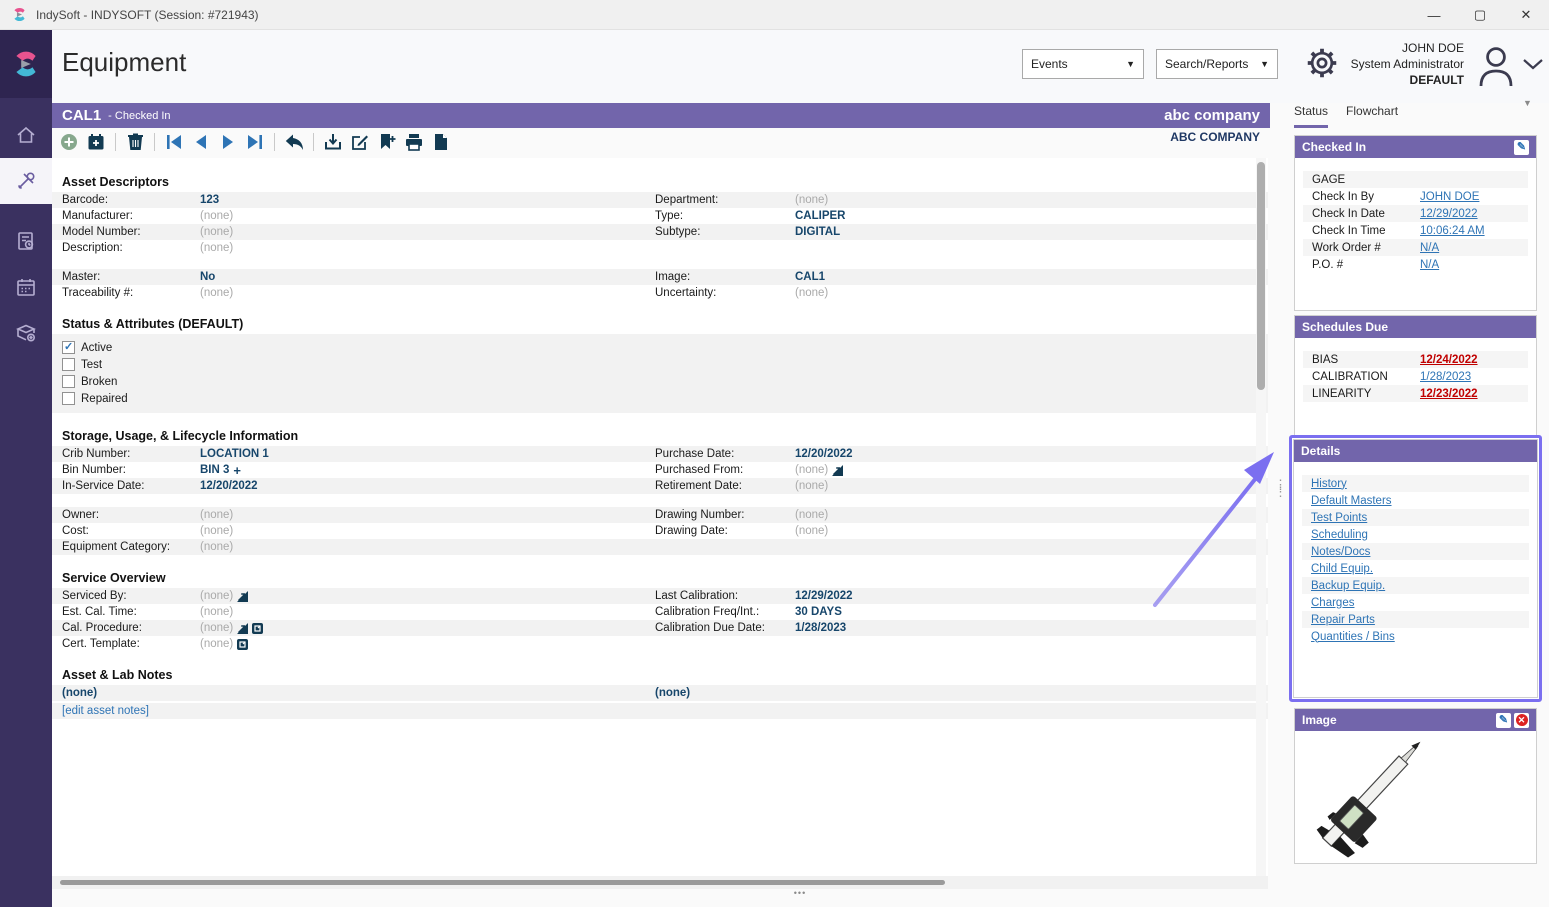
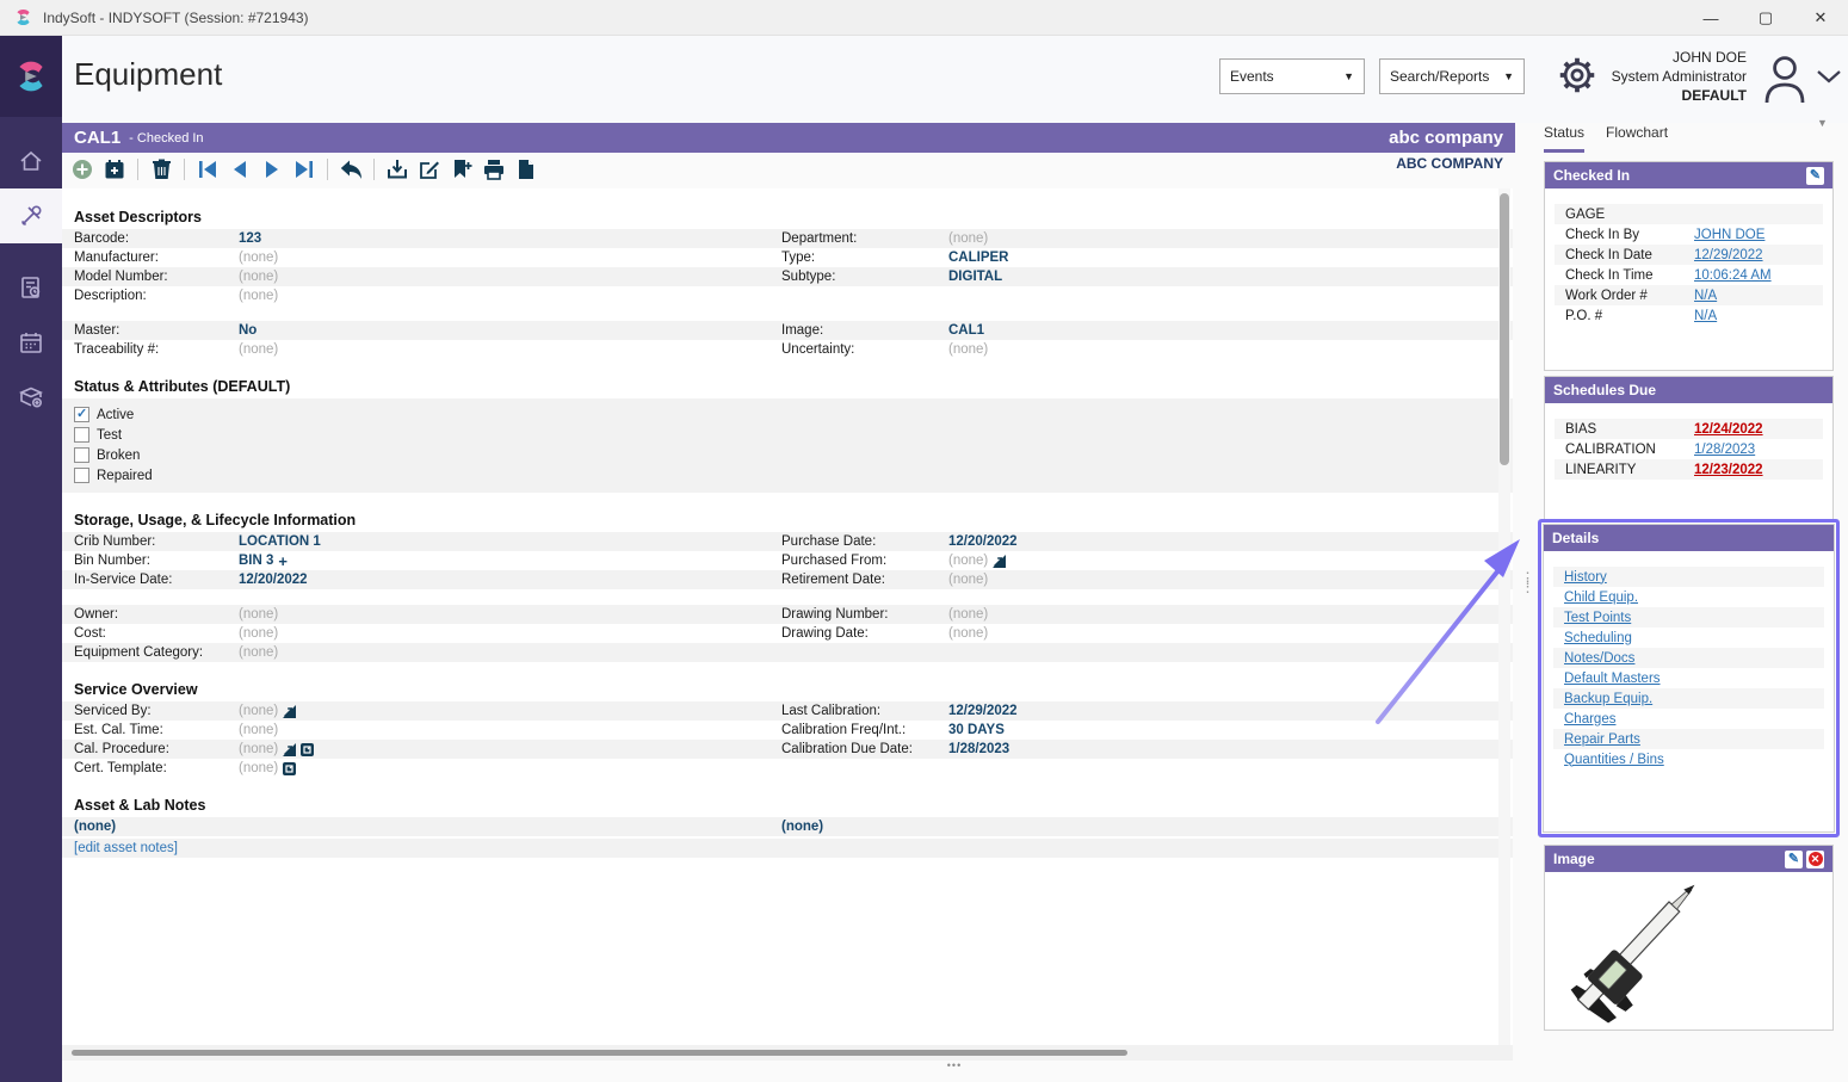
  IndySoft - INDYSOFT (Session: #721943)
  —
  ▢
  ✕
  Equipment
  Events
  ▼
  Search/Reports
  ▼
  JOHN DOE
  System Administrator
  DEFAULT
  CAL1
  - Checked In
  abc company
  ABC COMPANY
  Asset Descriptors
  Barcode:
  123
  Department:
  (none)
  Manufacturer:
  (none)
  Type:
  CALIPER
  Model Number:
  (none)
  Subtype:
  DIGITAL
  Description:
  (none)
  Master:
  No
  Image:
  CAL1
  Traceability #:
  (none)
  Uncertainty:
  (none)
  Status & Attributes (DEFAULT)
  Active
  Test
  Broken
  Repaired
  Storage, Usage, & Lifecycle Information
  Crib Number:
  LOCATION 1
  Purchase Date:
  12/20/2022
  Bin Number:
  BIN 3
  +
  Purchased From:
  (none)
  In-Service Date:
  12/20/2022
  Retirement Date:
  (none)
  Owner:
  (none)
  Drawing Number:
  (none)
  Cost:
  (none)
  Drawing Date:
  (none)
  Equipment Category:
  (none)
  Service Overview
  Serviced By:
  (none)
  Last Calibration:
  12/29/2022
  Est. Cal. Time:
  (none)
  Calibration Freq/Int.:
  30 DAYS
  Cal. Procedure:
  (none)
  Calibration Due Date:
  1/28/2023
  Cert. Template:
  (none)
  Asset & Lab Notes
  (none)
  (none)
  [edit asset notes]
  •••
  ⋮
  ⋮
  ▼
  Status
  Flowchart
  Checked In
  ✎
  GAGE
  Check In By
  JOHN DOE
  Check In Date
  12/29/2022
  Check In Time
  10:06:24 AM
  Work Order #
  N/A
  P.O. #
  N/A
  Schedules Due
  BIAS
  12/24/2022
  CALIBRATION
  1/28/2023
  LINEARITY
  12/23/2022
  Details
  History
- Default Masters
+ Child Equip.
  Test Points
  Scheduling
  Notes/Docs
- Child Equip.
+ Default Masters
  Backup Equip.
  Charges
  Repair Parts
  Quantities / Bins
  Image
  ✎
  ✕
